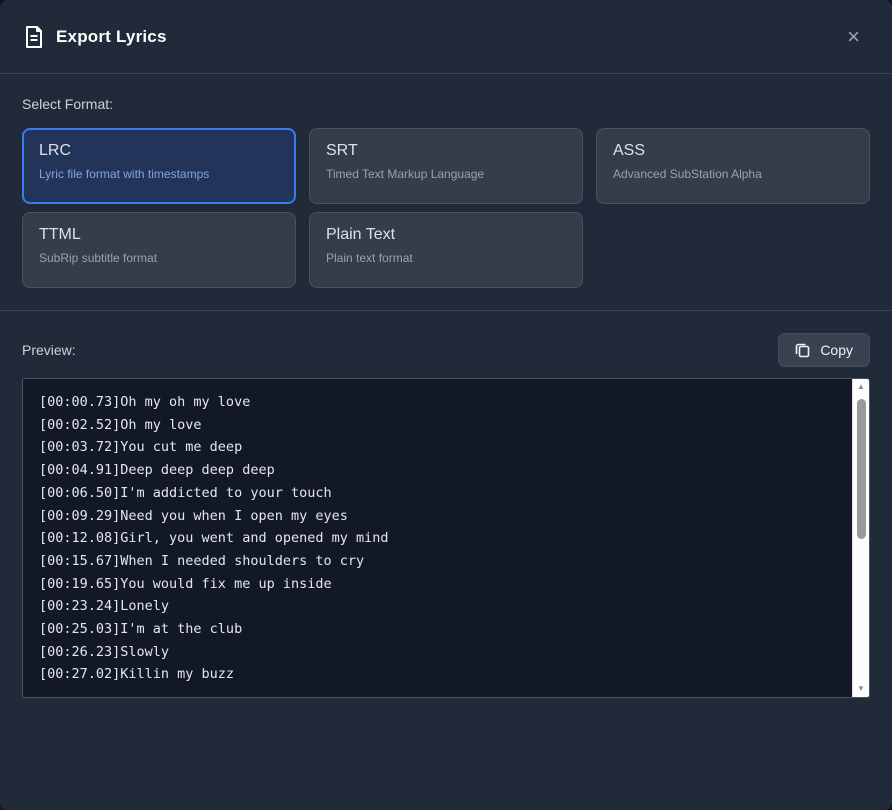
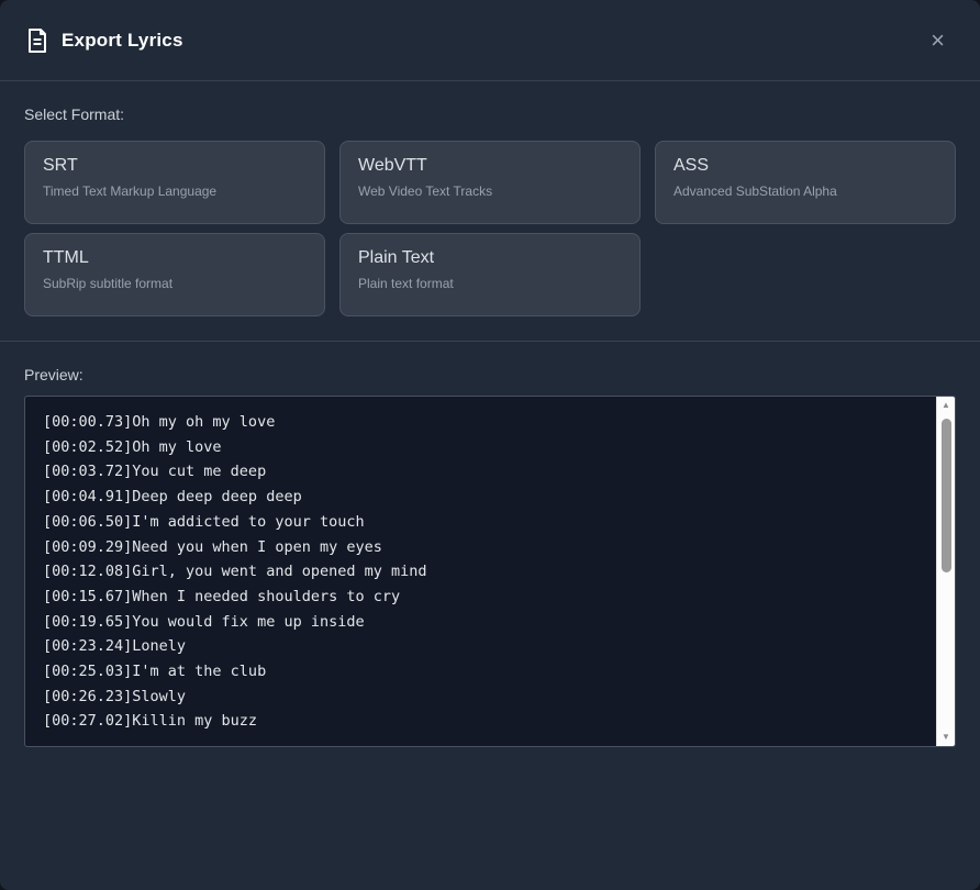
  Export Lyrics
  ×
  Select Format:
- LRC
- Lyric file format with timestamps
  SRT
  Timed Text Markup Language
+ WebVTT
+ Web Video Text Tracks
  ASS
  Advanced SubStation Alpha
  TTML
  SubRip subtitle format
  Plain Text
  Plain text format
  Preview:
- Copy
  [00:00.73]Oh my oh my love
  [00:02.52]Oh my love
  [00:03.72]You cut me deep
  [00:04.91]Deep deep deep deep
  [00:06.50]I'm addicted to your touch
  [00:09.29]Need you when I open my eyes
  [00:12.08]Girl, you went and opened my mind
  [00:15.67]When I needed shoulders to cry
  [00:19.65]You would fix me up inside
  [00:23.24]Lonely
  [00:25.03]I'm at the club
  [00:26.23]Slowly
  [00:27.02]Killin my buzz
  ▲
  ▼
